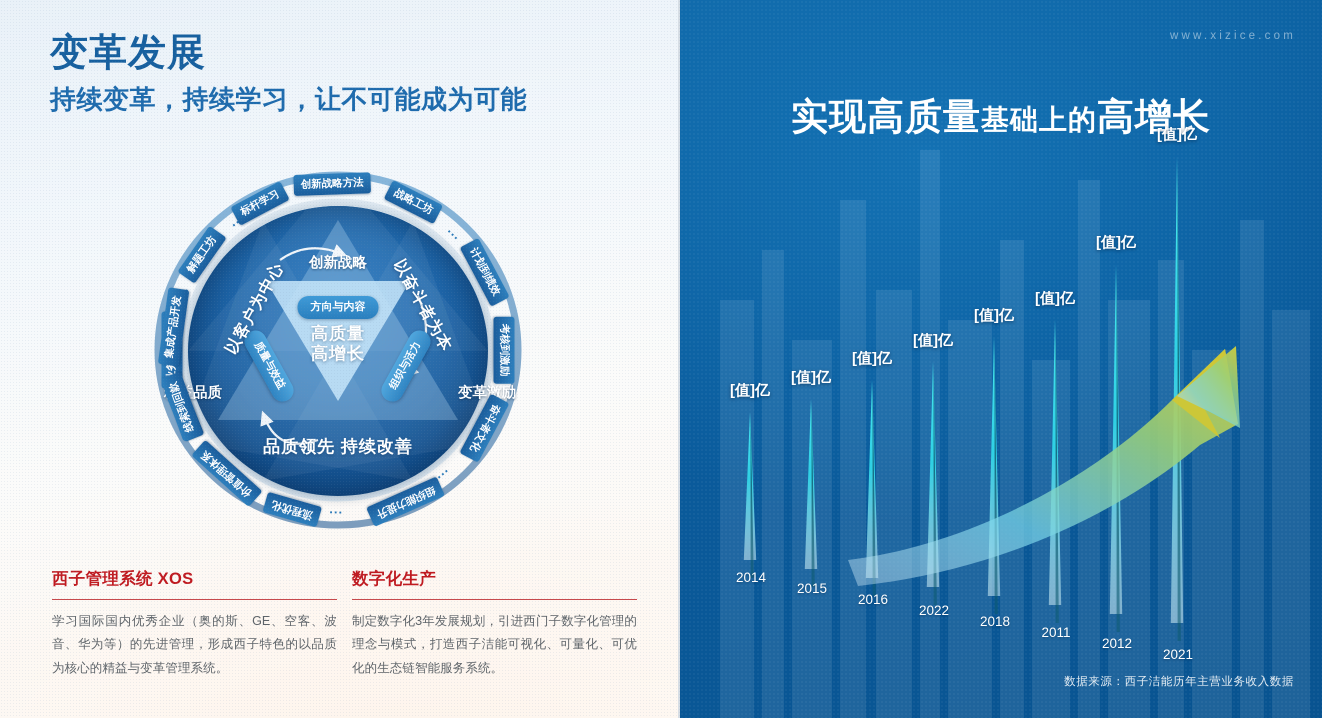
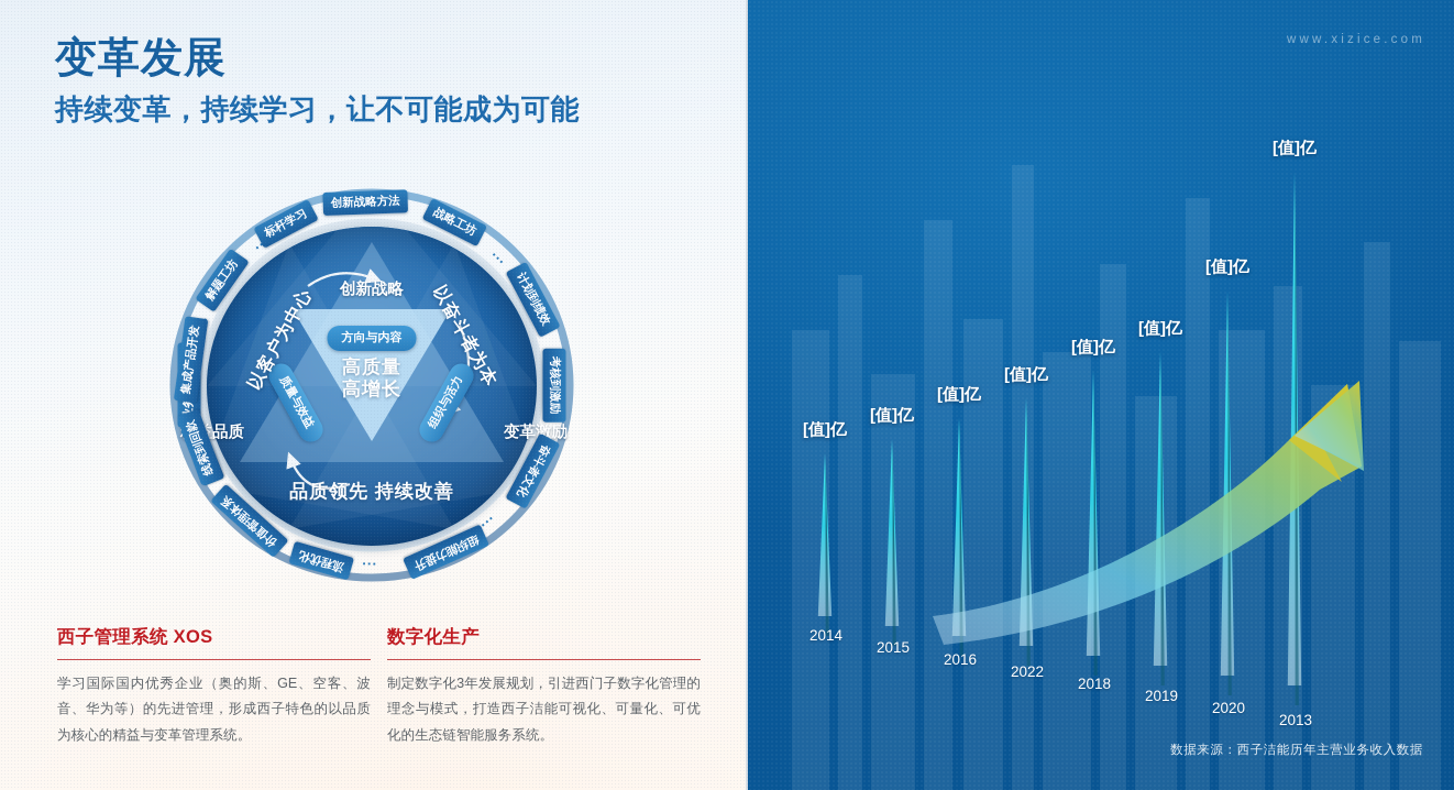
  www.xizice.com
- 实现高质量基础上的高增长
  [值]亿
  [值]亿
  [值]亿
  [值]亿
  [值]亿
  [值]亿
  [值]亿
  [值]亿
  2014
  2015
  2016
  2022
  2018
- 2011
+ 2019
- 2012
+ 2020
- 2021
+ 2013
  数据来源：西子洁能历年主营业务收入数据
